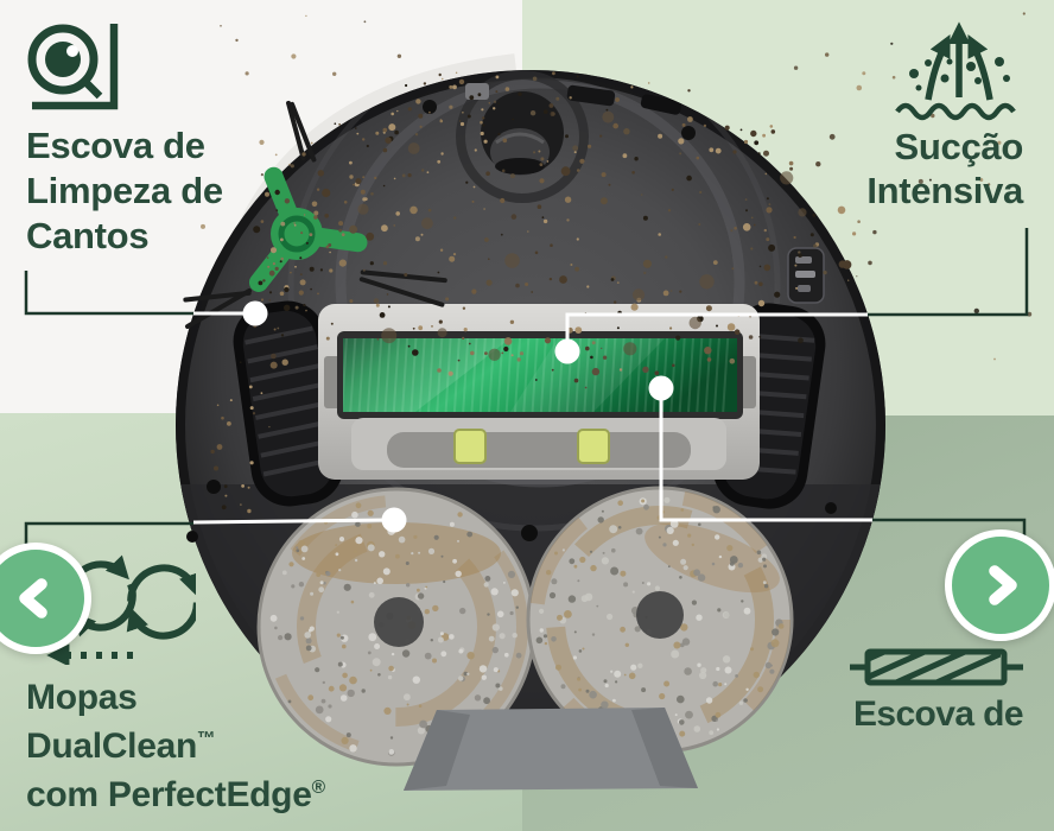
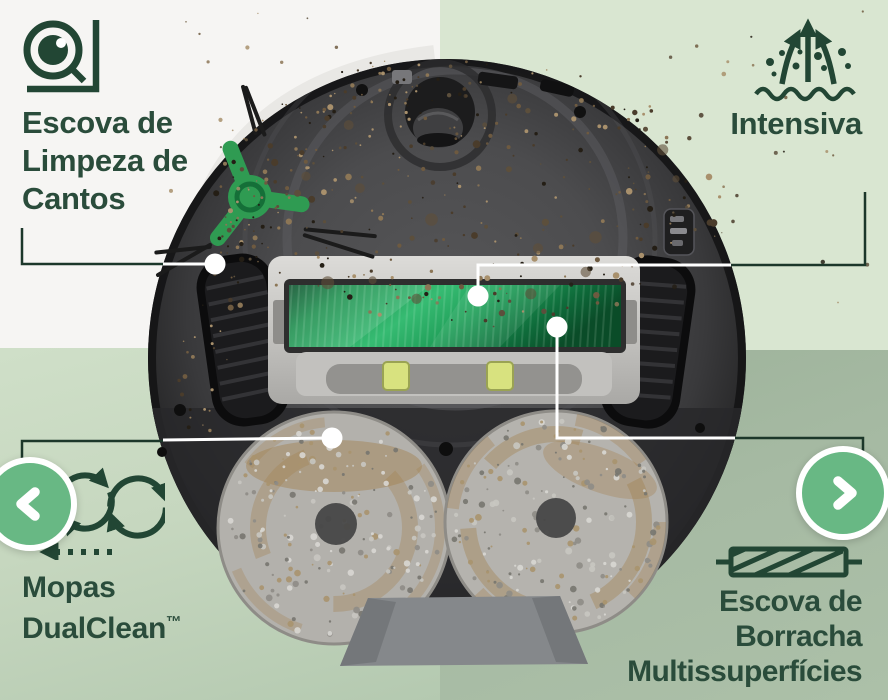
  Escova de
  Limpeza de
  Cantos
- Sucção
  Intensiva
  Mopas
  DualClean™
- com PerfectEdge®
  Escova de
+ Borracha
+ Multissuperfícies
